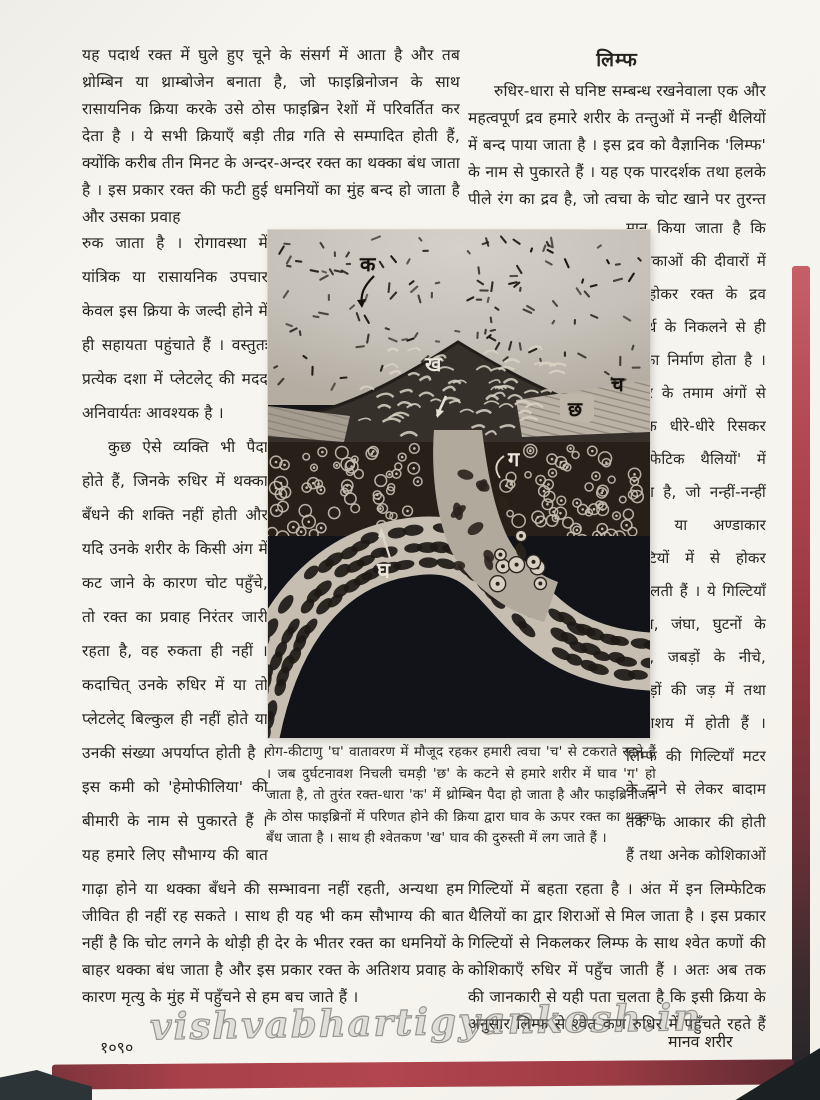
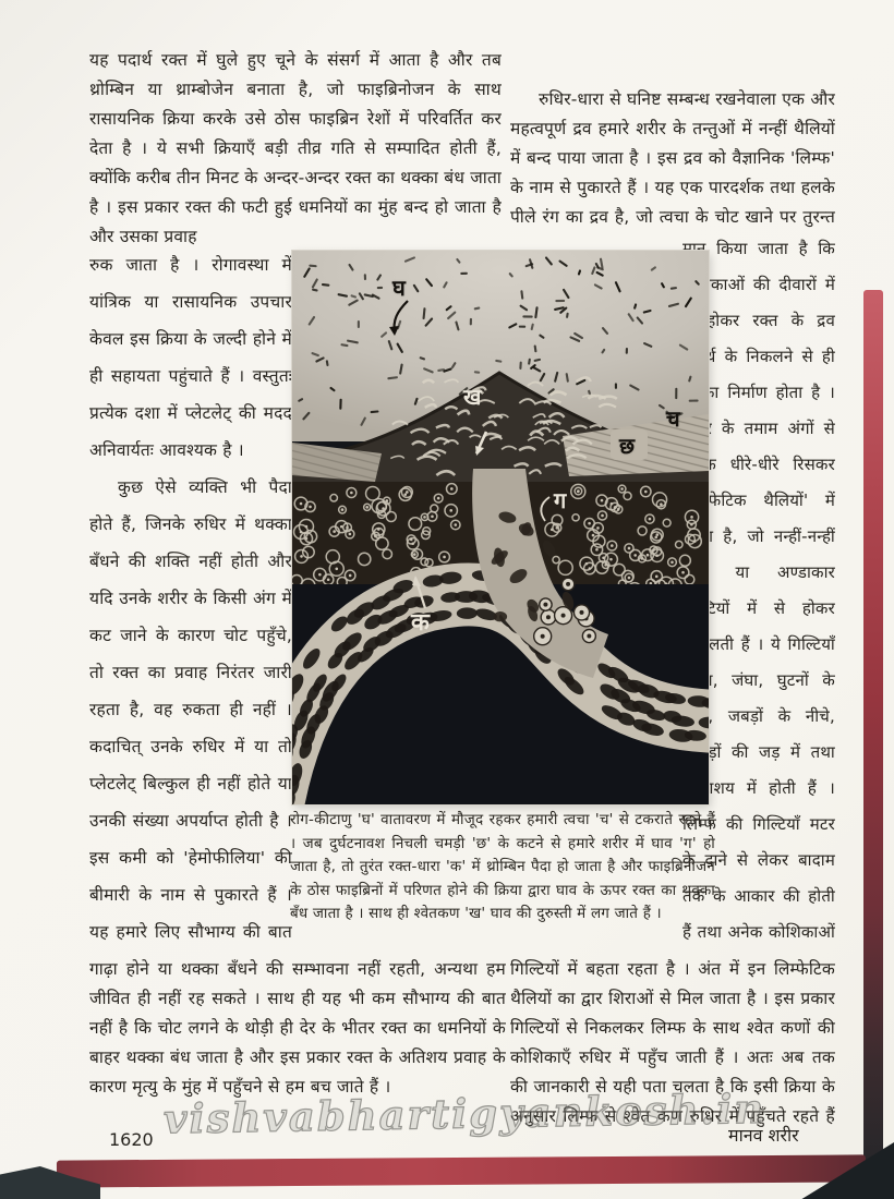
- लिम्फ
  यह पदार्थ रक्त में घुले हुए चूने के संसर्ग में आता है और तब थ्रोम्बिन या थ्राम्बोजेन बनाता है, जो फाइब्रिनोजन के साथ रासायनिक क्रिया करके उसे ठोस फाइब्रिन रेशों में परिवर्तित कर देता है । ये सभी क्रियाएँ बड़ी तीव्र गति से सम्पादित होती हैं, क्योंकि करीब तीन मिनट के अन्दर-अन्दर रक्त का थक्का बंध जाता है । इस प्रकार रक्त की फटी हुई धमनियों का मुंह बन्द हो जाता है और उसका प्रवाह
  रुक जाता है । रोगावस्था में यांत्रिक या रासायनिक उपचार केवल इस क्रिया के जल्दी होने में ही सहायता पहुंचाते हैं । वस्तुतः प्रत्येक दशा में प्लेटलेट् की मदद अनिवार्यतः आवश्यक है ।
  कुछ ऐसे व्यक्ति भी पैदा होते हैं, जिनके रुधिर में थक्का बँधने की शक्ति नहीं होती और यदि उनके शरीर के किसी अंग में कट जाने के कारण चोट पहुँचे, तो रक्त का प्रवाह निरंतर जारी रहता है, वह रुकता ही नहीं । कदाचित् उनके रुधिर में या तो प्लेटलेट् बिल्कुल ही नहीं होते या उनकी संख्या अपर्याप्त होती है । इस कमी को 'हेमोफीलिया' की बीमारी के नाम से पुकारते हैं । यह हमारे लिए सौभाग्य की बात
  गाढ़ा होने या थक्का बँधने की सम्भावना नहीं रहती, अन्यथा हम जीवित ही नहीं रह सकते । साथ ही यह भी कम सौभाग्य की बात नहीं है कि चोट लगने के थोड़ी ही देर के भीतर रक्त का धमनियों के बाहर थक्का बंध जाता है और इस प्रकार रक्त के अतिशय प्रवाह के कारण मृत्यु के मुंह में पहुँचने से हम बच जाते हैं ।
  रुधिर-धारा से घनिष्ट सम्बन्ध रखनेवाला एक और महत्वपूर्ण द्रव हमारे शरीर के तन्तुओं में नन्हीं थैलियों में बन्द पाया जाता है । इस द्रव को वैज्ञानिक 'लिम्फ' के नाम से पुकारते हैं । यह एक पारदर्शक तथा हलके पीले रंग का द्रव है, जो त्वचा के चोट खाने पर तुरन्त
  गिल्टियों में बहता रहता है । अंत में इन लिम्फेटिक थैलियों का द्वार शिराओं से मिल जाता है । इस प्रकार गिल्टियों से निकलकर लिम्फ के साथ श्वेत कणों की कोशिकाएँ रुधिर में पहुँच जाती हैं । अतः अब तक की जानकारी से यही पता चलता है कि इसी क्रिया के अनुसार लिम्फ से श्वेत कण रुधिर में पहुँचते रहते हैं
- क
+ घ
  ख
  च
  छ
  ग
- घ
+ क
  रोग-कीटाणु 'घ' वातावरण में मौजूद रहकर हमारी त्वचा 'च' से टकराते रहते हैं । जब दुर्घटनावश निचली चमड़ी 'छ' के कटने से हमारे शरीर में घाव 'ग' हो जाता है, तो तुरंत रक्त-धारा 'क' में थ्रोम्बिन पैदा हो जाता है और फाइब्रिनोजन के ठोस फाइब्रिनों में परिणत होने की क्रिया द्वारा घाव के ऊपर रक्त का थक्का बँध जाता है । साथ ही श्वेतकण 'ख' घाव की दुरुस्ती में लग जाते हैं ।
  vishvabhartigyankosh.in
- १०९०
+ 1620
  मानव शरीर
